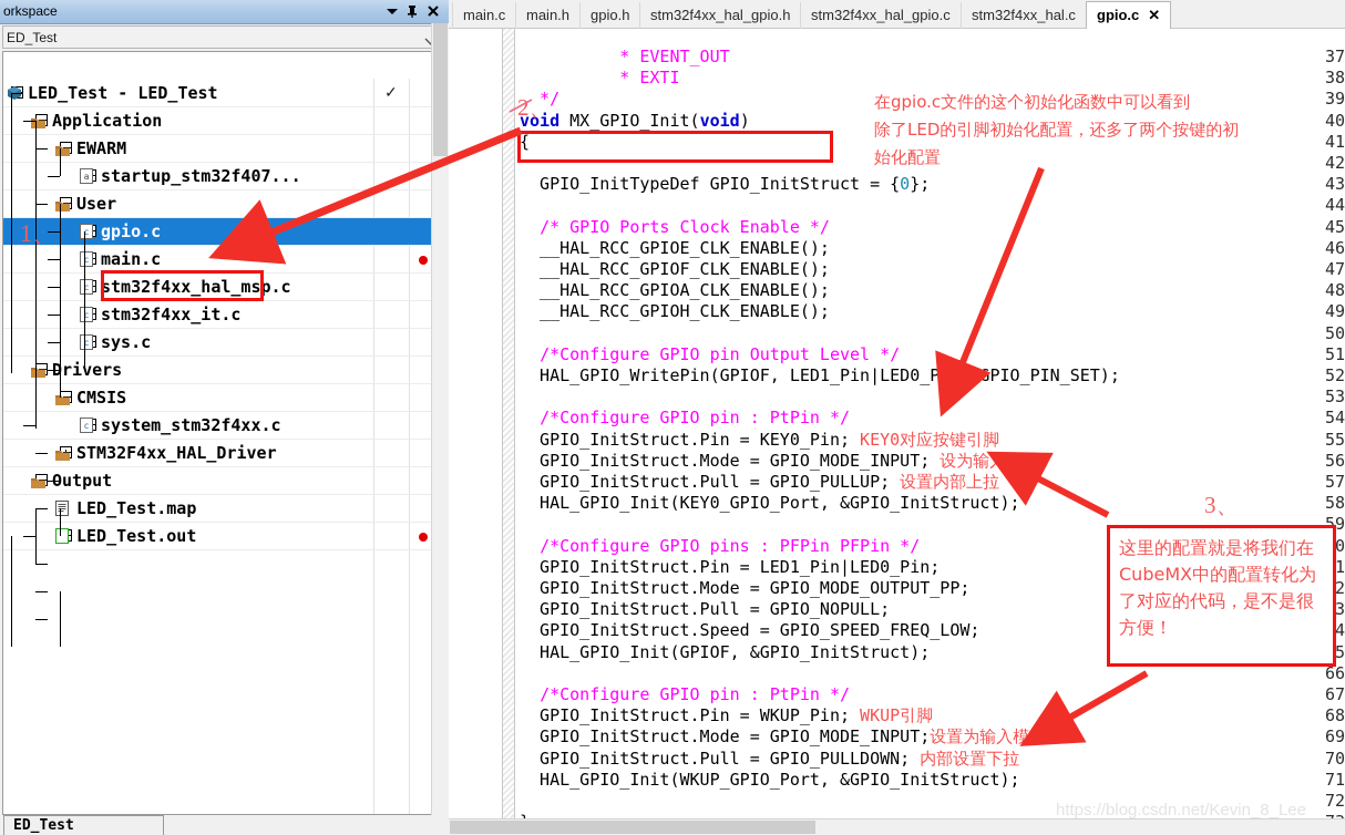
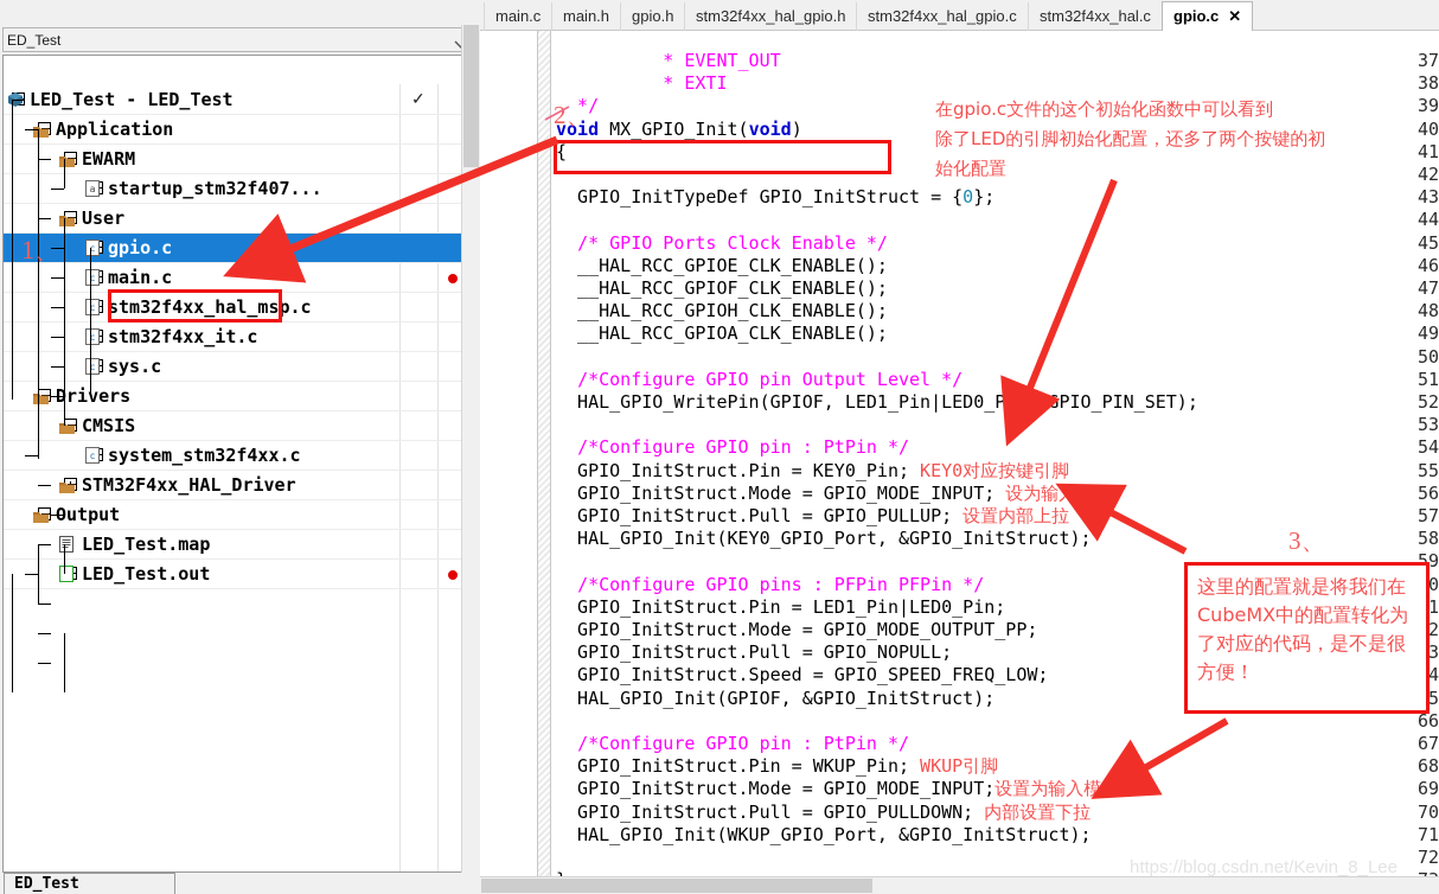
- orkspace
  ED_Test
  LED_Test - LED_Test
  ✓
  Application
  EWARM
  a
  startup_stm32f407...
  User
  c
  gpio.c
  c
  main.c
  c
  stm32f4xx_hal_msp.c
  c
  stm32f4xx_it.c
  c
  sys.c
  rivers
  CMSIS
  c
  system_stm32f4xx.c
  STM32F4xx_HAL_Driver
  utput
  LED_Test.map
  LED_Test.out
  1、
  ED_Test
  main.c
  main.h
  gpio.h
  stm32f4xx_hal_gpio.h
  stm32f4xx_hal_gpio.c
  stm32f4xx_hal.c
  gpio.c ✕
  37
  * EVENT_OUT
  38
  * EXTI
  39
  */
  40
  void MX_GPIO_Init(void)
  41
  {
  42
  43
  GPIO_InitTypeDef GPIO_InitStruct = {0};
  44
  45
  /* GPIO Ports Clock Enable */
  46
  __HAL_RCC_GPIOE_CLK_ENABLE();
  47
  __HAL_RCC_GPIOF_CLK_ENABLE();
  48
- __HAL_RCC_GPIOA_CLK_ENABLE();
+ __HAL_RCC_GPIOH_CLK_ENABLE();
  49
- __HAL_RCC_GPIOH_CLK_ENABLE();
+ __HAL_RCC_GPIOA_CLK_ENABLE();
  50
  51
  /*Configure GPIO pin Output Level */
  52
  HAL_GPIO_WritePin(GPIOF, LED1_Pin|LED0_Pin, GPIO_PIN_SET);
  53
  54
  /*Configure GPIO pin : PtPin */
  55
  GPIO_InitStruct.Pin = KEY0_Pin; KEY0对应按键引脚
  56
  GPIO_InitStruct.Mode = GPIO_MODE_INPUT; 设为输入模式
  57
  GPIO_InitStruct.Pull = GPIO_PULLUP; 设置内部上拉
  58
  HAL_GPIO_Init(KEY0_GPIO_Port, &GPIO_InitStruct);
  /*Configure GPIO pins : PFPin PFPin */
  GPIO_InitStruct.Pin = LED1_Pin|LED0_Pin;
  GPIO_InitStruct.Mode = GPIO_MODE_OUTPUT_PP;
  GPIO_InitStruct.Pull = GPIO_NOPULL;
  GPIO_InitStruct.Speed = GPIO_SPEED_FREQ_LOW;
  HAL_GPIO_Init(GPIOF, &GPIO_InitStruct);
  66
  67
  /*Configure GPIO pin : PtPin */
  68
  GPIO_InitStruct.Pin = WKUP_Pin; WKUP引脚
  69
  GPIO_InitStruct.Mode = GPIO_MODE_INPUT;设置为输入模式
  70
  GPIO_InitStruct.Pull = GPIO_PULLDOWN; 内部设置下拉
  71
  HAL_GPIO_Init(WKUP_GPIO_Port, &GPIO_InitStruct);
  72
  2、
  在gpio.c文件的这个初始化函数中可以看到
  除了LED的引脚初始化配置，还多了两个按键的初
  始化配置
  3、
  这里的配置就是将我们在CubeMX中的配置转化为了对应的代码，是不是很方便！
  https://blog.csdn.net/Kevin_8_Lee
